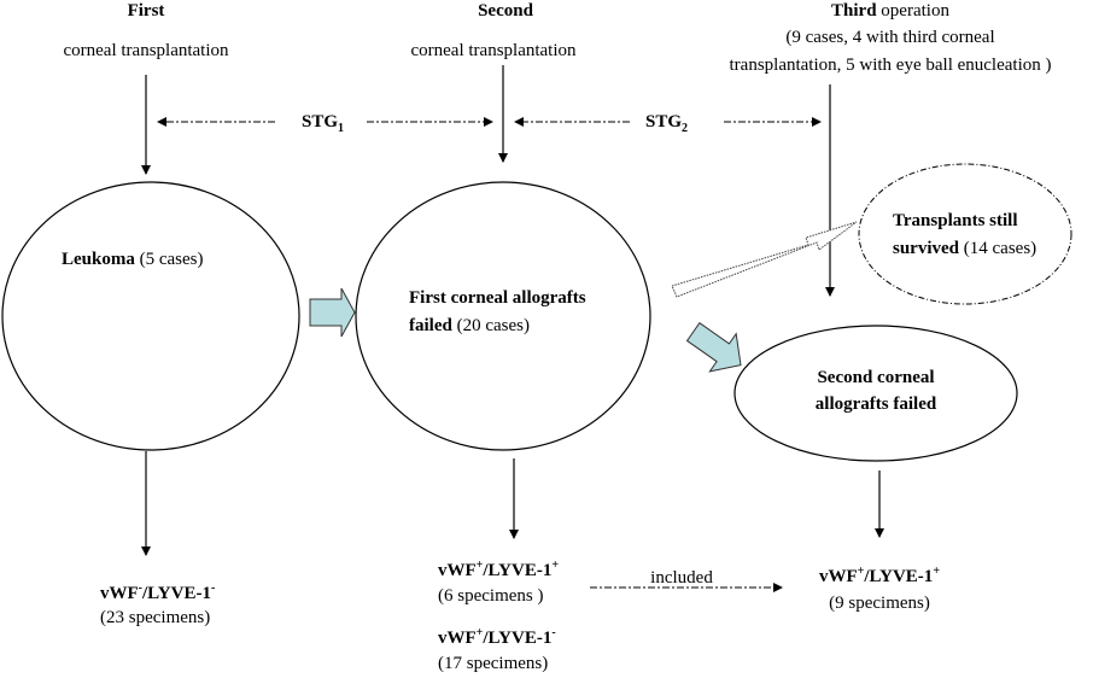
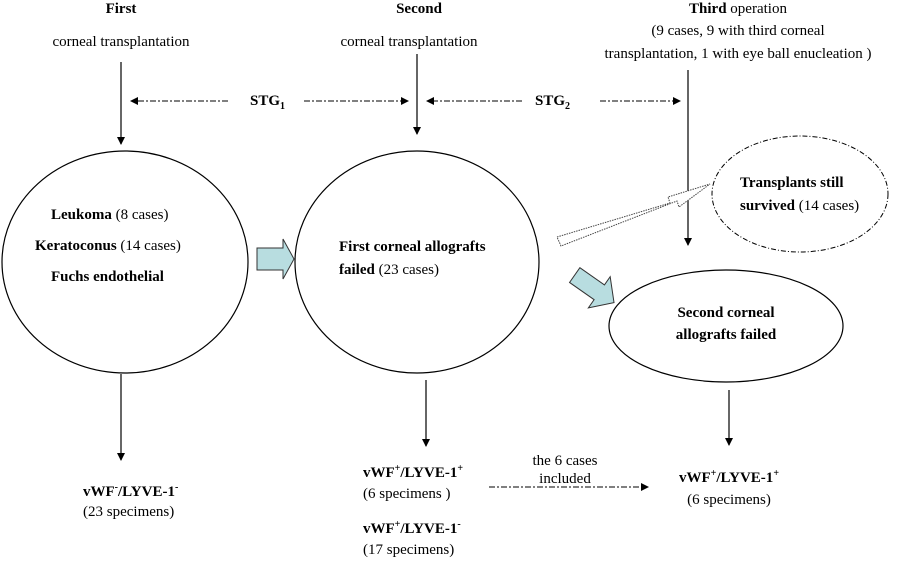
  First
  corneal transplantation
  Second
  corneal transplantation
  Third operation
- (9 cases, 4 with third corneal
+ (9 cases, 9 with third corneal
- transplantation, 5 with eye ball enucleation )
+ transplantation, 1 with eye ball enucleation )
  STG1
  STG2
- Leukoma (5 cases)
+ Leukoma (8 cases)
+ Keratoconus (14 cases)
+ Fuchs endothelial
  First corneal allografts
- failed (20 cases)
+ failed (23 cases)
  Transplants still
  survived (14 cases)
  Second corneal
  allografts failed
  vWF-/LYVE-1-
  (23 specimens)
  vWF+/LYVE-1+
  (6 specimens )
  vWF+/LYVE-1-
  (17 specimens)
  vWF+/LYVE-1+
- (9 specimens)
+ (6 specimens)
+ the 6 cases
  included
